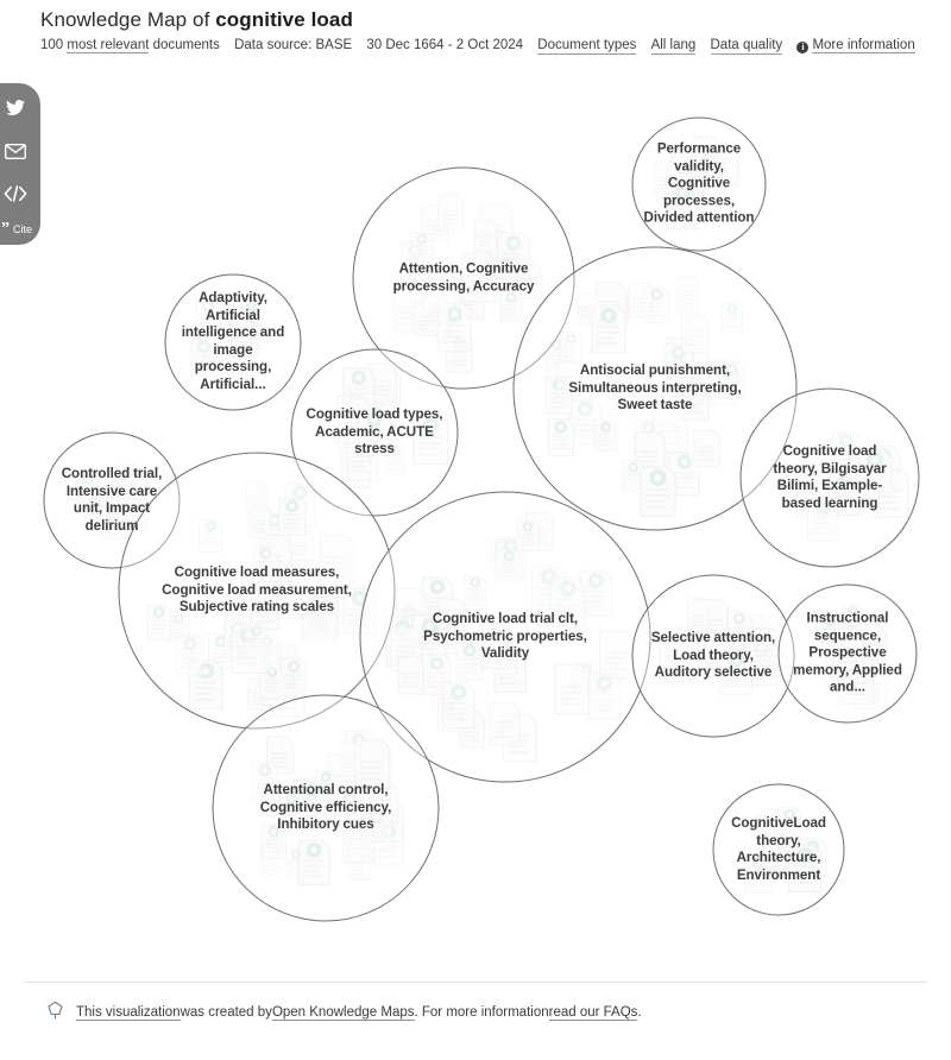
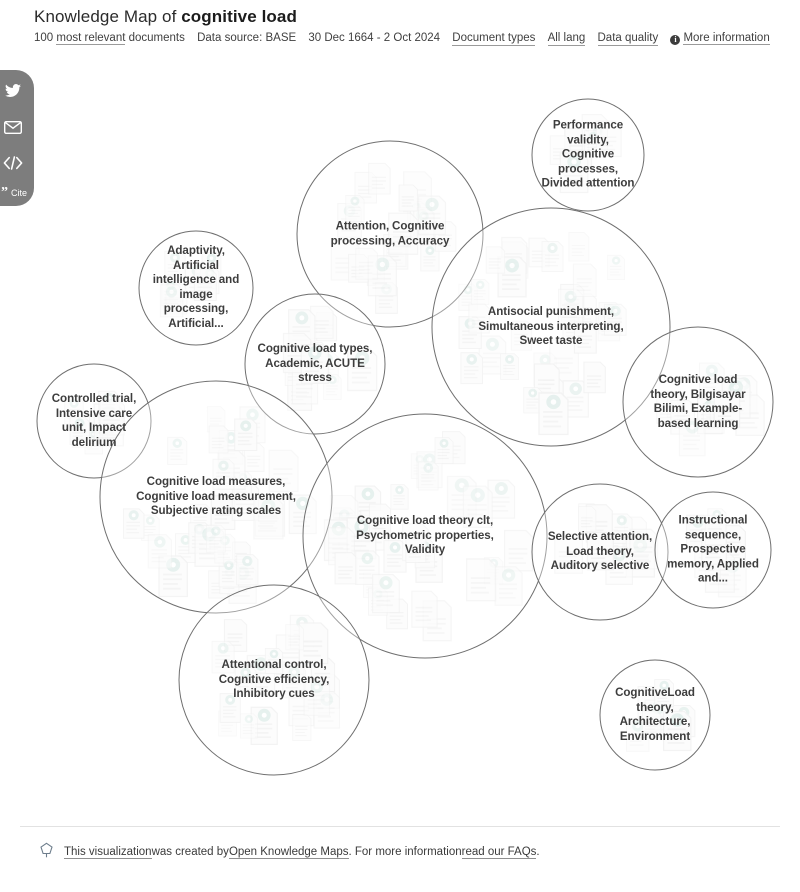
  Knowledge Map of cognitive load
  100 most relevant documents Data source: BASE 30 Dec 1664 - 2 Oct 2024 Document types All lang Data quality i More information
  ”
  Cite
  Performance validity, Cognitive processes, Divided attention
  Attention, Cognitive processing, Accuracy
  Antisocial punishment, Simultaneous interpreting, Sweet taste
  Adaptivity, Artificial intelligence and image processing, Artificial...
  Cognitive load types, Academic, ACUTE stress
  Controlled trial, Intensive care unit, Impact delirium
  Cognitive load theory, Bilgisayar Bilimi, Example-based learning
  Cognitive load measures, Cognitive load measurement, Subjective rating scales
- Cognitive load trial clt, Psychometric properties, Validity
+ Cognitive load theory clt, Psychometric properties, Validity
  Selective attention, Load theory, Auditory selective
  Instructional sequence, Prospective memory, Applied and...
  Attentional control, Cognitive efficiency, Inhibitory cues
  CognitiveLoad theory, Architecture, Environment
  This visualization
  was created by
  Open Knowledge Maps
  . For more information
  read our FAQs
  .
